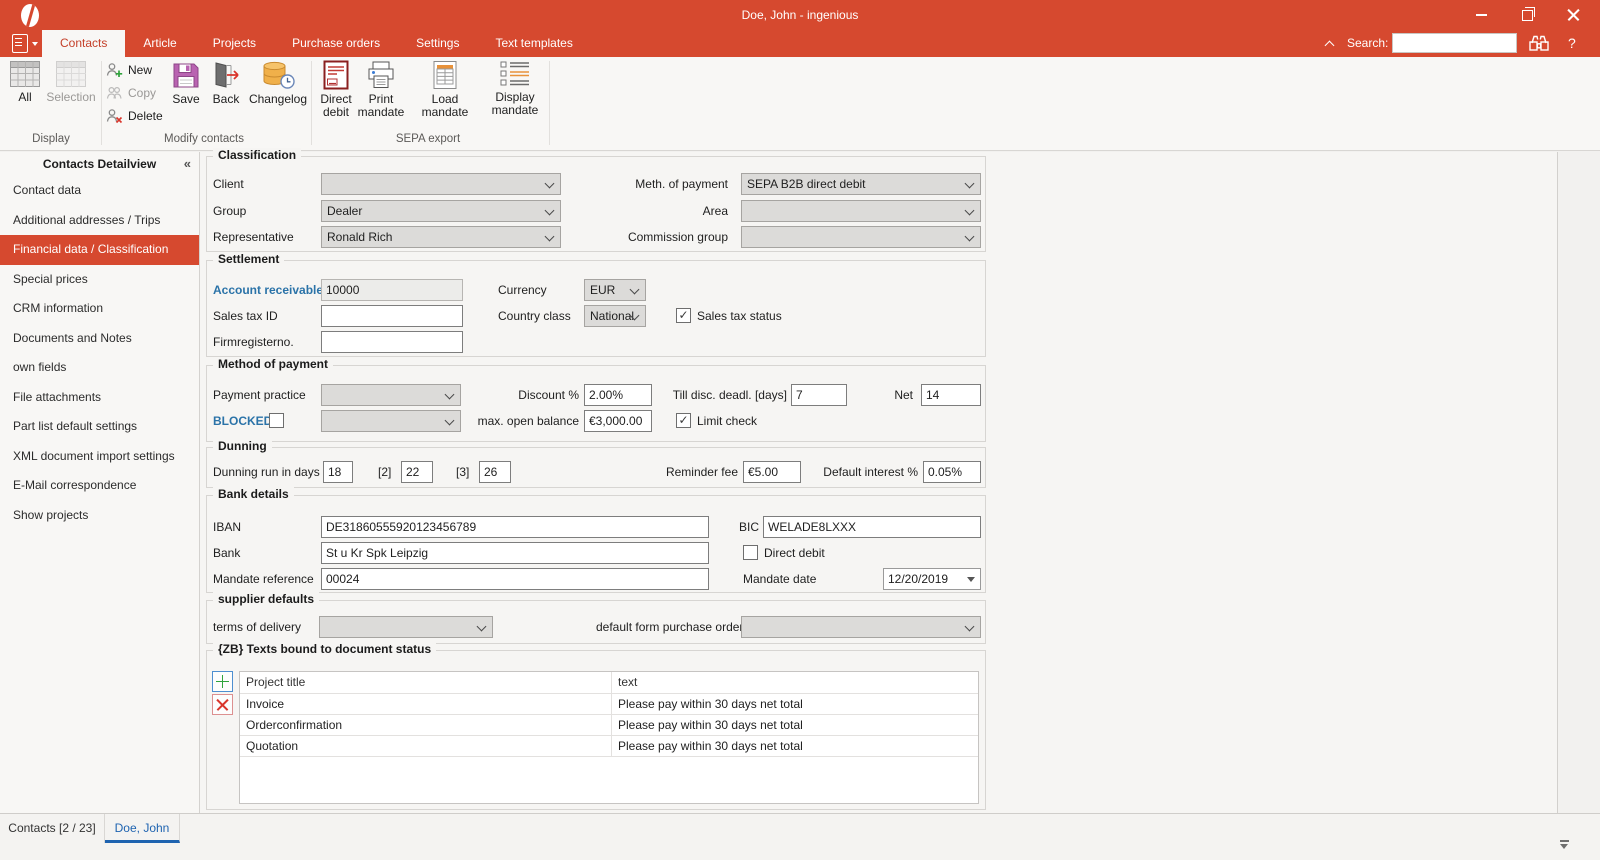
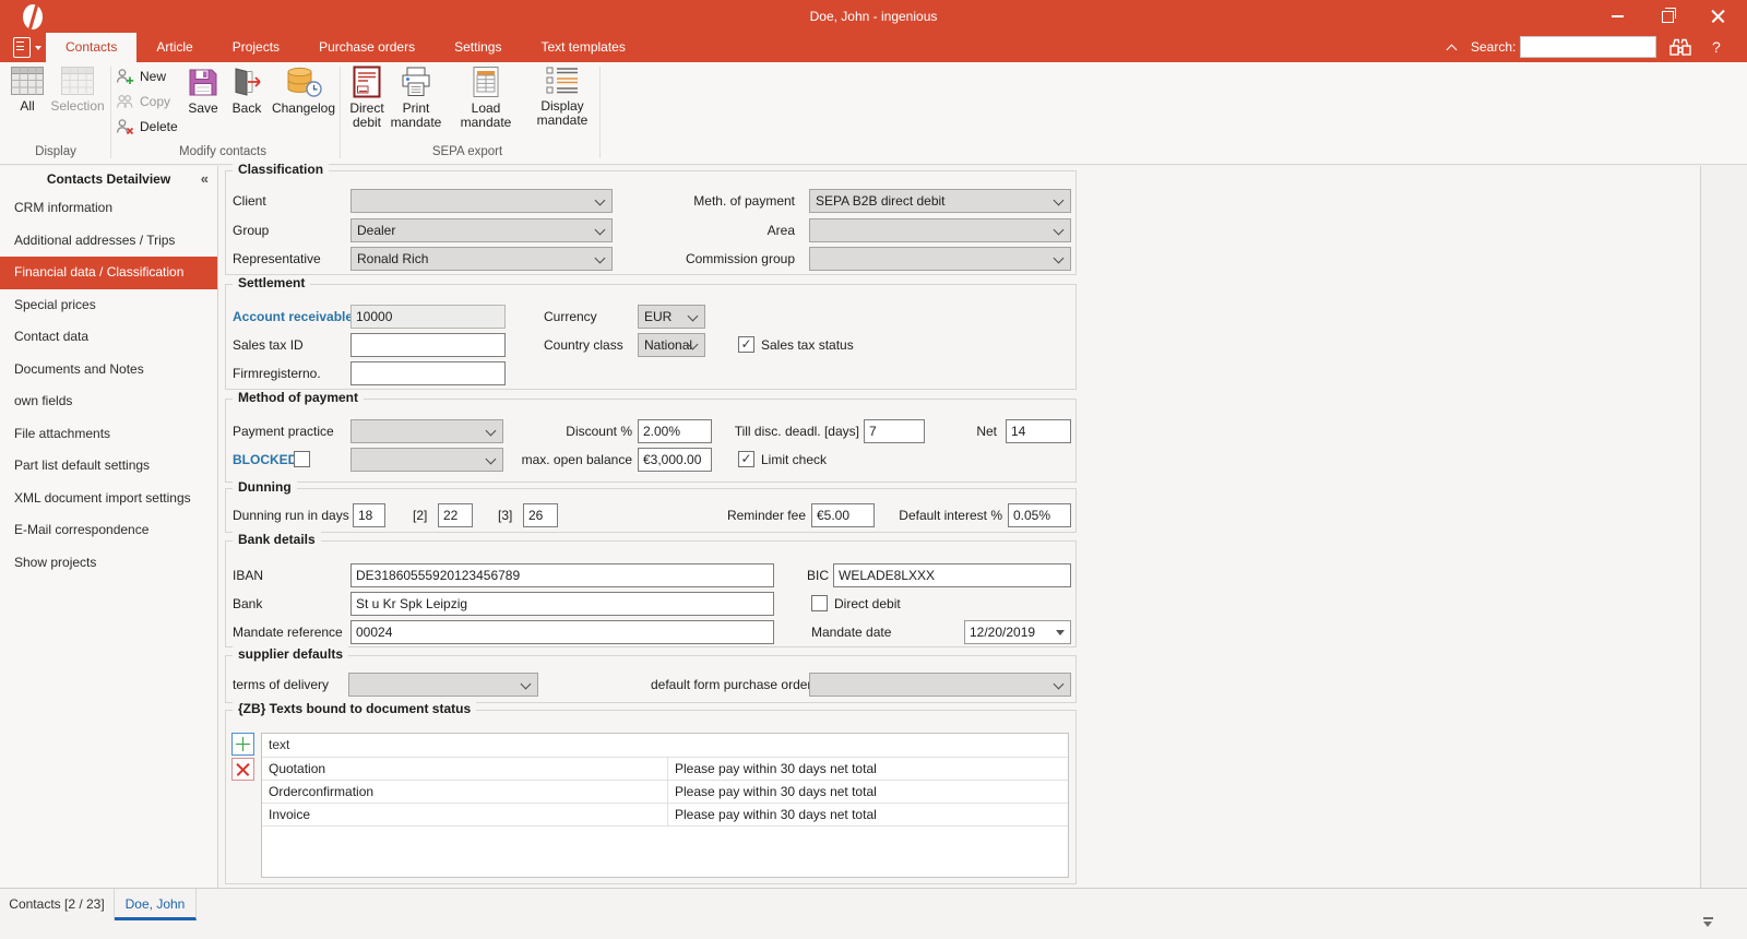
  Doe, John - ingenious
  Contacts
  Article
  Projects
  Purchase orders
  Settings
  Text templates
  Search:
  ?
  All
  Selection
  New
  Copy
  Delete
  Save
  Back
  Changelog
  Direct debit
  Print mandate
  Load mandate
  Display mandate
  Display
  Modify contacts
  SEPA export
  Contacts Detailview
  «
- Contact data
+ CRM information
  Additional addresses / Trips
  Financial data / Classification
  Special prices
- CRM information
+ Contact data
  Documents and Notes
  own fields
  File attachments
  Part list default settings
  XML document import settings
  E-Mail correspondence
  Show projects
  Classification
  Client
  Group
  Dealer
  Representative
  Ronald Rich
  Meth. of payment
  SEPA B2B direct debit
  Area
  Commission group
  Settlement
  Account receivable
  10000
  Currency
  EUR
  Sales tax ID
  Country class
  National
  ✓
  Sales tax status
  Firmregisterno.
  Method of payment
  Payment practice
  Discount %
  2.00%
  Till disc. deadl. [days]
  7
  Net
  14
  BLOCKED
  max. open balance
  €3,000.00
  ✓
  Limit check
  Dunning
  Dunning run in days
  18
  [2]
  22
  [3]
  26
  Reminder fee
  €5.00
  Default interest %
  0.05%
  Bank details
  IBAN
  DE31860555920123456789
  BIC
  WELADE8LXXX
  Bank
  St u Kr Spk Leipzig
  Direct debit
  Mandate reference
  00024
  Mandate date
  12/20/2019
  supplier defaults
  terms of delivery
  default form purchase orde
  {ZB} Texts bound to document status
- Project title
  text
- Invoice
+ Quotation
  Please pay within 30 days net total
  Orderconfirmation
  Please pay within 30 days net total
- Quotation
+ Invoice
  Please pay within 30 days net total
  Contacts [2 / 23]
  Doe, John
